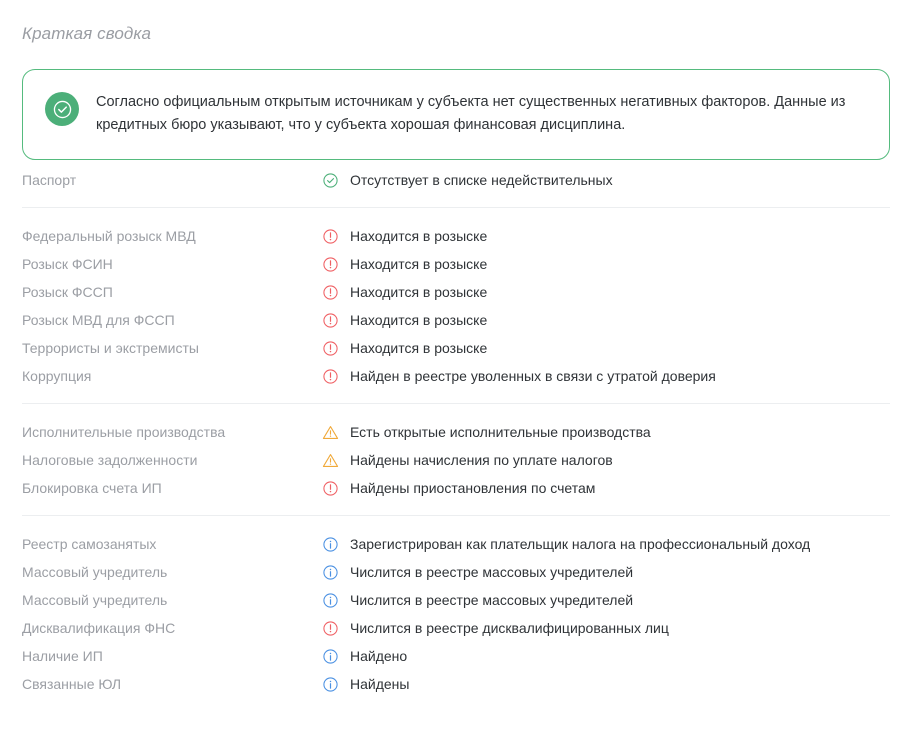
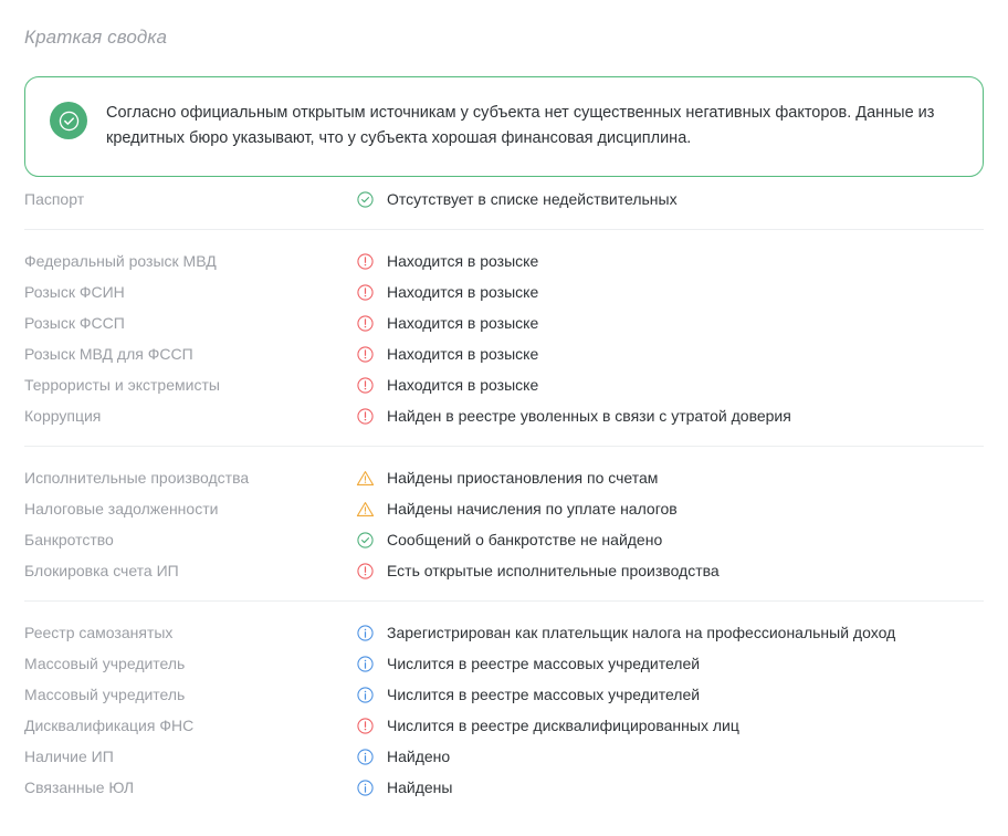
  Краткая сводка
  Согласно официальным открытым источникам у субъекта нет существенных негативных факторов. Данные из кредитных бюро указывают, что у субъекта хорошая финансовая дисциплина.
  Паспорт
  Отсутствует в списке недействительных
  Федеральный розыск МВД
  Находится в розыске
  Розыск ФСИН
  Находится в розыске
  Розыск ФССП
  Находится в розыске
  Розыск МВД для ФССП
  Находится в розыске
  Террористы и экстремисты
  Находится в розыске
  Коррупция
  Найден в реестре уволенных в связи с утратой доверия
  Исполнительные производства
- Есть открытые исполнительные производства
+ Найдены приостановления по счетам
  Налоговые задолженности
  Найдены начисления по уплате налогов
+ Банкротство
+ Сообщений о банкротстве не найдено
  Блокировка счета ИП
- Найдены приостановления по счетам
+ Есть открытые исполнительные производства
  Реестр самозанятых
  Зарегистрирован как плательщик налога на профессиональный доход
  Массовый учредитель
  Числится в реестре массовых учредителей
  Массовый учредитель
  Числится в реестре массовых учредителей
  Дисквалификация ФНС
  Числится в реестре дисквалифицированных лиц
  Наличие ИП
  Найдено
  Связанные ЮЛ
  Найдены
